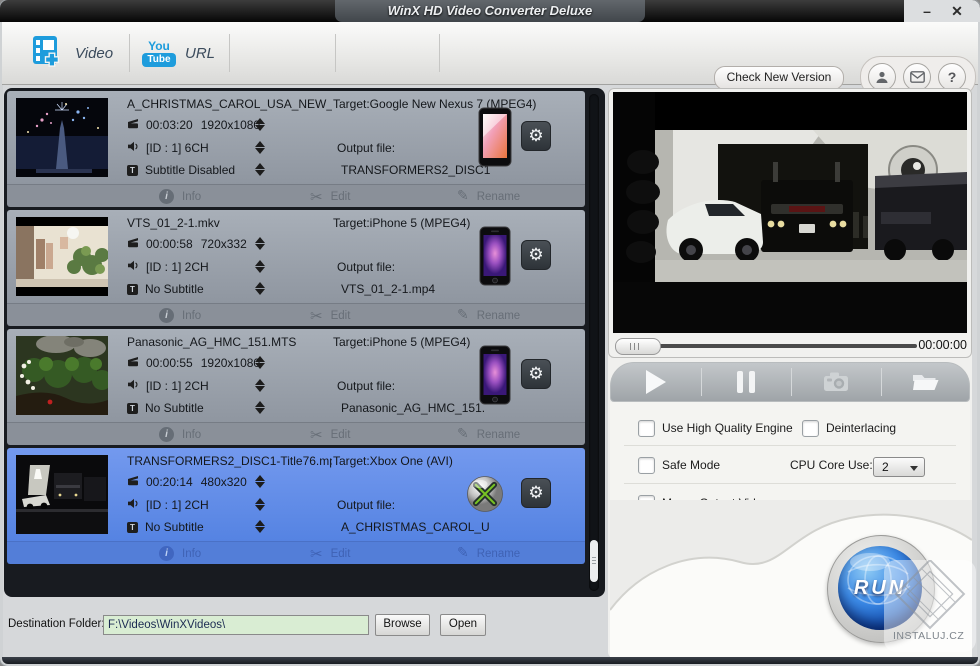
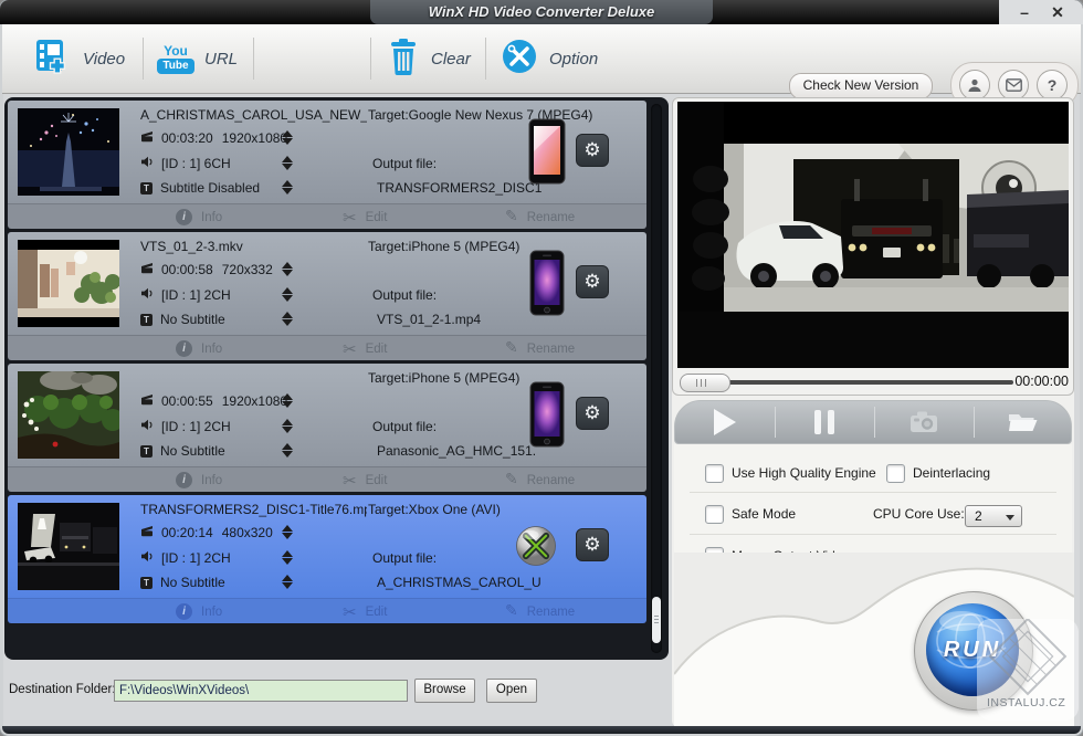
  WinX HD Video Converter Deluxe
  –
  ✕
  Video
  You
  Tube
  URL
+ Clear
+ Option
  Check New Version
  ?
  A_CHRISTMAS_CAROL_USA_NEW_
  00:03:20 1920x1080
  [ID : 1] 6CH
  T
  Subtitle Disabled
  Target:Google New Nexus 7 (MPEG4)
  Output file:
  TRANSFORMERS2_DISC1
  ⚙
  i
  Info
  ✂
  Edit
  ✎
  Rename
- VTS_01_2-1.mkv
+ VTS_01_2-3.mkv
  00:00:58 720x332
  [ID : 1] 2CH
  T
  No Subtitle
  Target:iPhone 5 (MPEG4)
  Output file:
  VTS_01_2-1.mp4
  ⚙
  i
  Info
  ✂
  Edit
  ✎
  Rename
- Panasonic_AG_HMC_151.MTS
  00:00:55 1920x1080
  [ID : 1] 2CH
  T
  No Subtitle
  Target:iPhone 5 (MPEG4)
  Output file:
  Panasonic_AG_HMC_151.
  ⚙
  i
  Info
  ✂
  Edit
  ✎
  Rename
  TRANSFORMERS2_DISC1-Title76.m
  00:20:14 480x320
  [ID : 1] 2CH
  T
  No Subtitle
  Target:Xbox One (AVI)
  Output file:
  A_CHRISTMAS_CAROL_U
  ⚙
  i
  Info
  ✂
  Edit
  ✎
  Rename
  00:00:00
  Use High Quality Engine
  Deinterlacing
  Safe Mode
  CPU Core Use:
  2
  RUN
  INSTALUJ.CZ
  Destination Folder
  F:\Videos\WinXVideos\
  Browse
  Open
